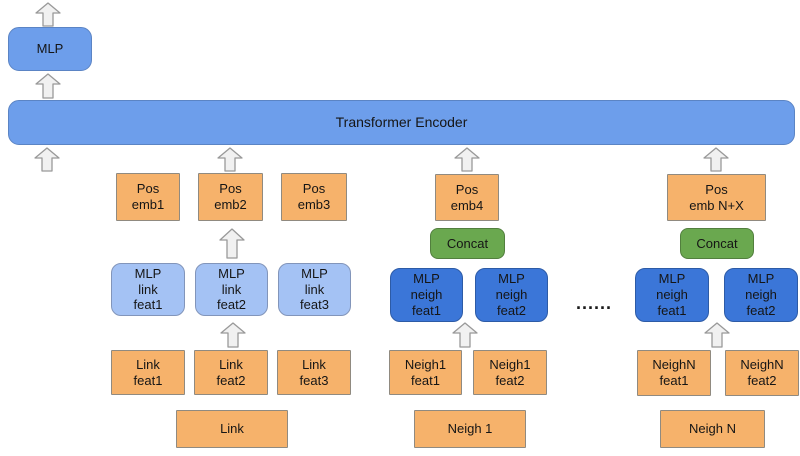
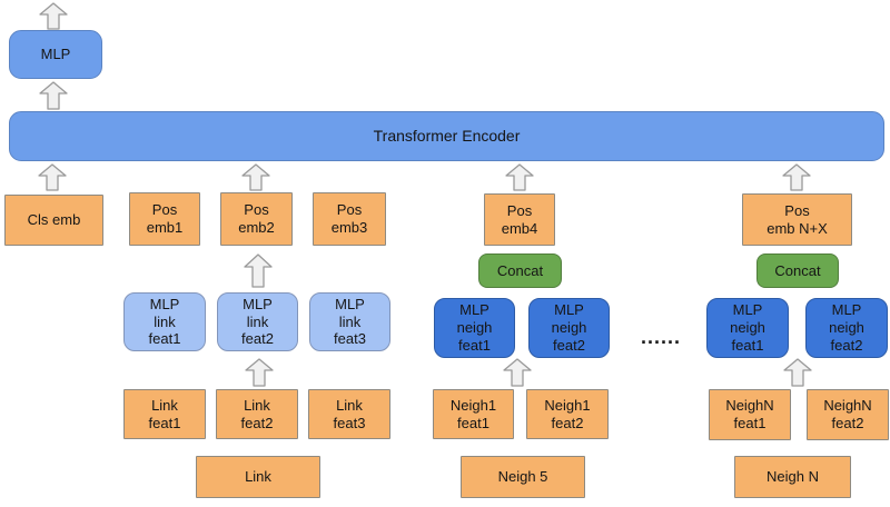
  MLP
  Transformer Encoder
+ Cls emb
  Pos
  emb1
  Pos
  emb2
  Pos
  emb3
  Pos
  emb4
  Pos
  emb N+X
  Concat
  Concat
  MLP
  link
  feat1
  MLP
  link
  feat2
  MLP
  link
  feat3
  MLP
  neigh
  feat1
  MLP
  neigh
  feat2
  MLP
  neigh
  feat1
  MLP
  neigh
  feat2
  ......
  Link
  feat1
  Link
  feat2
  Link
  feat3
  Neigh1
  feat1
  Neigh1
  feat2
  NeighN
  feat1
  NeighN
  feat2
  Link
- Neigh 1
+ Neigh 5
  Neigh N
